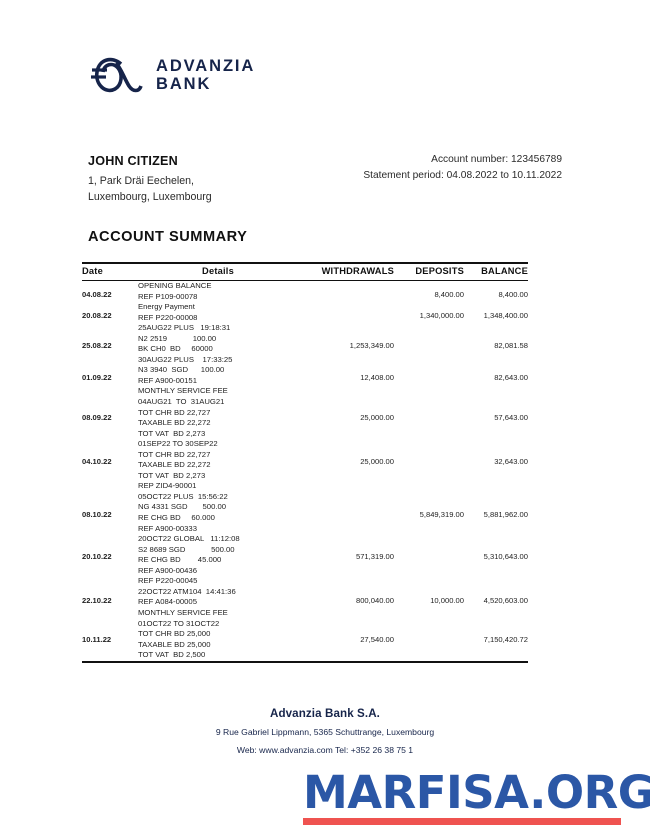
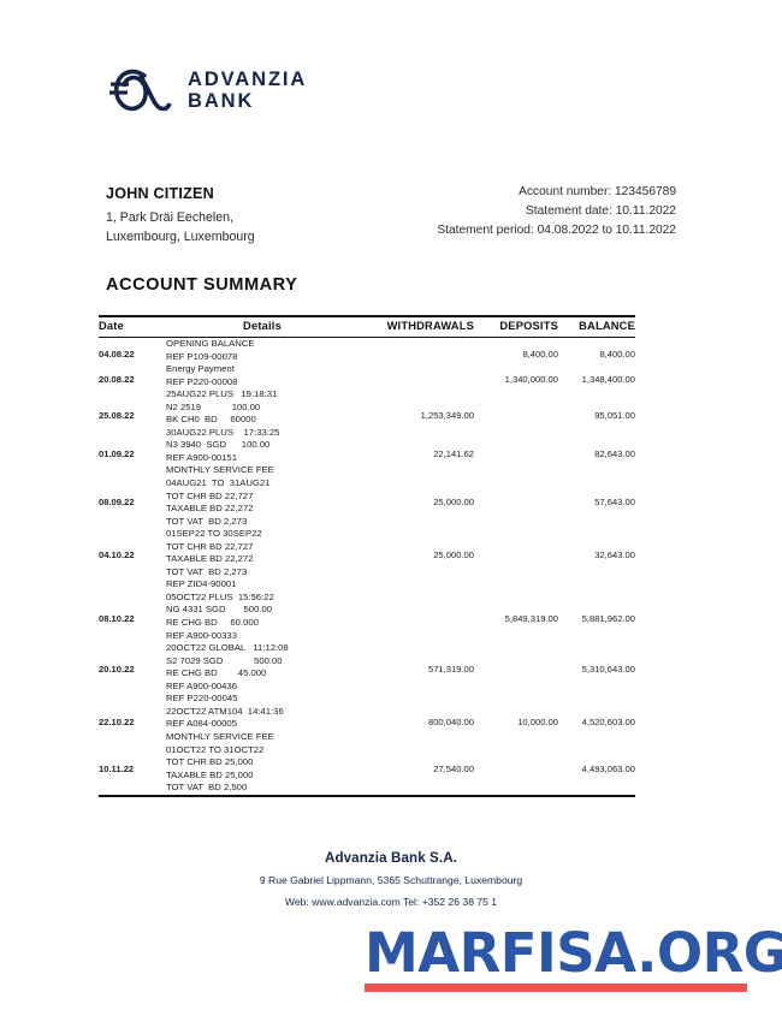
  ADVANZIA
  BANK
  JOHN CITIZEN
  1, Park Dräi Eechelen,
  Luxembourg, Luxembourg
  Account number: 123456789
+ Statement date: 10.11.2022
  Statement period: 04.08.2022 to 10.11.2022
  ACCOUNT SUMMARY
  Date	Details	WITHDRAWALS	DEPOSITS	BALANCE
  04.08.22	OPENING BALANCEREF P109-00078		8,400.00	8,400.00
  20.08.22	Energy PaymentREF P220-00008		1,340,000.00	1,348,400.00
- 25.08.22	25AUG22 PLUS 19:18:31N2 2519 100.00BK CH0 BD 60000	1,253,349.00		82,081.58
+ 25.08.22	25AUG22 PLUS 19:18:31N2 2519 100.00BK CH0 BD 60000	1,253,349.00		95,051.00
- 01.09.22	30AUG22 PLUS 17:33:25N3 3940 SGD 100.00REF A900-00151	12,408.00		82,643.00
+ 01.09.22	30AUG22 PLUS 17:33:25N3 3940 SGD 100.00REF A900-00151	22,141.62		82,643.00
  08.09.22	MONTHLY SERVICE FEE04AUG21 TO 31AUG21TOT CHR BD 22,727TAXABLE BD 22,272TOT VAT BD 2,273	25,000.00		57,643.00
  04.10.22	01SEP22 TO 30SEP22TOT CHR BD 22,727TAXABLE BD 22,272TOT VAT BD 2,273REP ZID4-90001	25,000.00		32,643.00
  08.10.22	05OCT22 PLUS 15:56:22NG 4331 SGD 500.00RE CHG BD 60.000REF A900-00333		5,849,319.00	5,881,962.00
- 20.10.22	20OCT22 GLOBAL 11:12:08S2 8689 SGD 500.00RE CHG BD 45.000REF A900-00436REF P220-00045	571,319.00		5,310,643.00
+ 20.10.22	20OCT22 GLOBAL 11:12:08S2 7029 SGD 500.00RE CHG BD 45.000REF A900-00436REF P220-00045	571,319.00		5,310,643.00
  22.10.22	22OCT22 ATM104 14:41:36REF A084-00005	800,040.00	10,000.00	4,520,603.00
- 10.11.22	MONTHLY SERVICE FEE01OCT22 TO 31OCT22TOT CHR BD 25,000TAXABLE BD 25,000TOT VAT BD 2,500	27,540.00		7,150,420.72
+ 10.11.22	MONTHLY SERVICE FEE01OCT22 TO 31OCT22TOT CHR BD 25,000TAXABLE BD 25,000TOT VAT BD 2,500	27,540.00		4,493,063.00
  Advanzia Bank S.A.
  9 Rue Gabriel Lippmann, 5365 Schuttrange, Luxembourg
  Web: www.advanzia.com Tel: +352 26 38 75 1
  MARFISA.ORG
